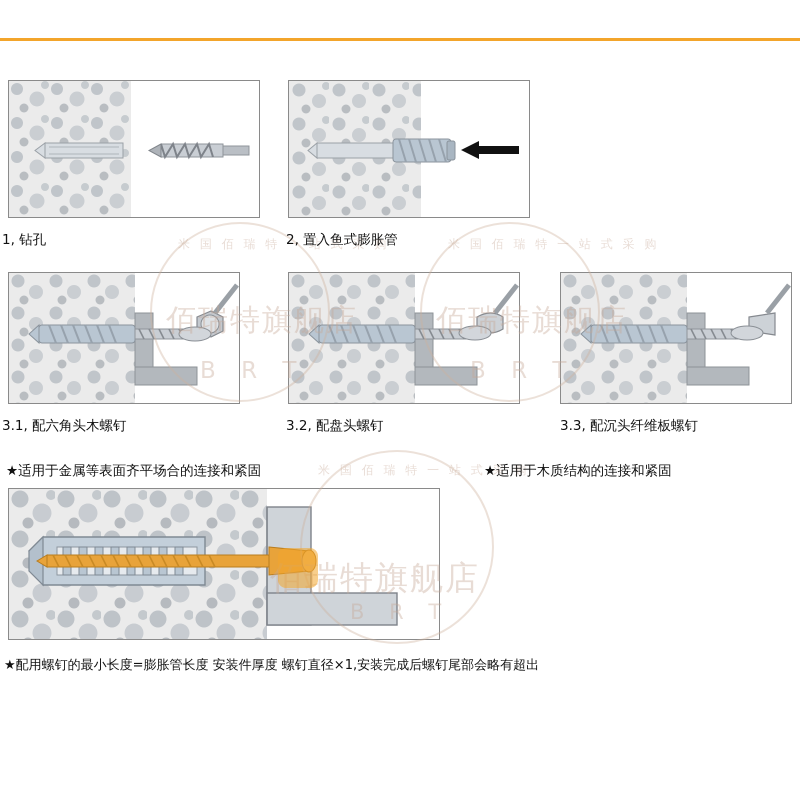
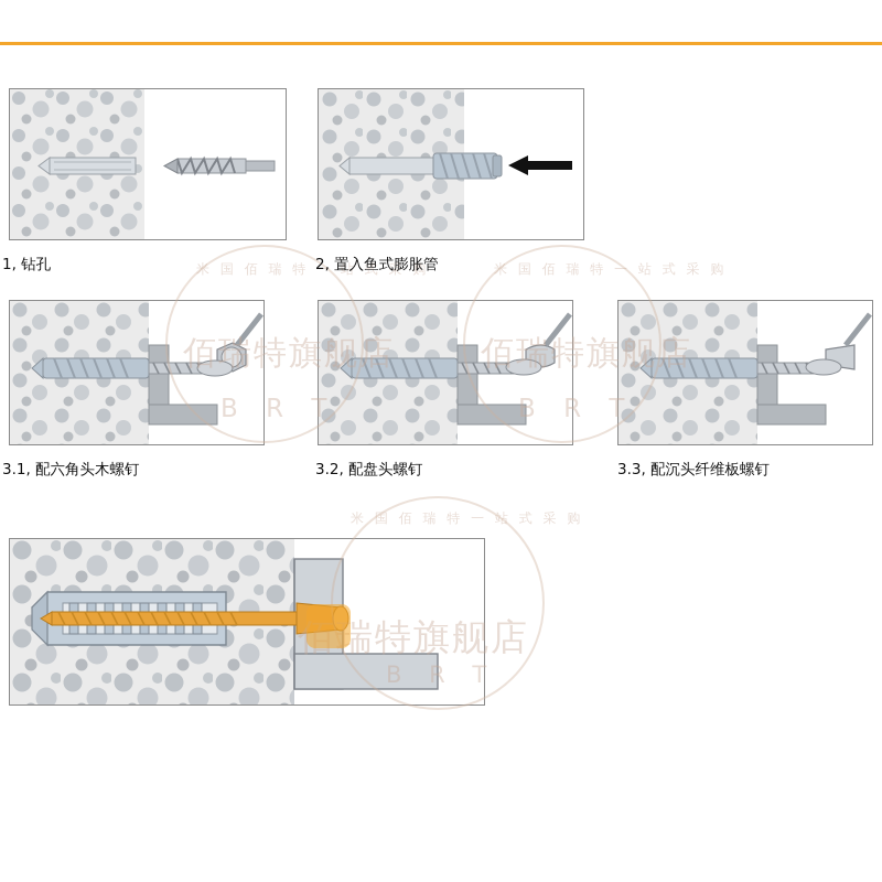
  1, 钻孔
  2, 置入鱼式膨胀管
  3.1, 配六角头木螺钉
  3.2, 配盘头螺钉
  3.3, 配沉头纤维板螺钉
- ★适用于金属等表面齐平场合的连接和紧固
- ★适用于木质结构的连接和紧固
- ★配用螺钉的最小长度=膨胀管长度 安装件厚度 螺钉直径×1,安装完成后螺钉尾部会略有超出
  佰瑞特旗舰店
  B R T
  佰瑞特旗舰店
  B R T
  佰瑞特旗舰店
  B R T
  米 国 佰 瑞 特 一 站 式 采 购
  米 国 佰 瑞 特 一 站 式 采 购
  米 国 佰 瑞 特 一 站 式 采 购
